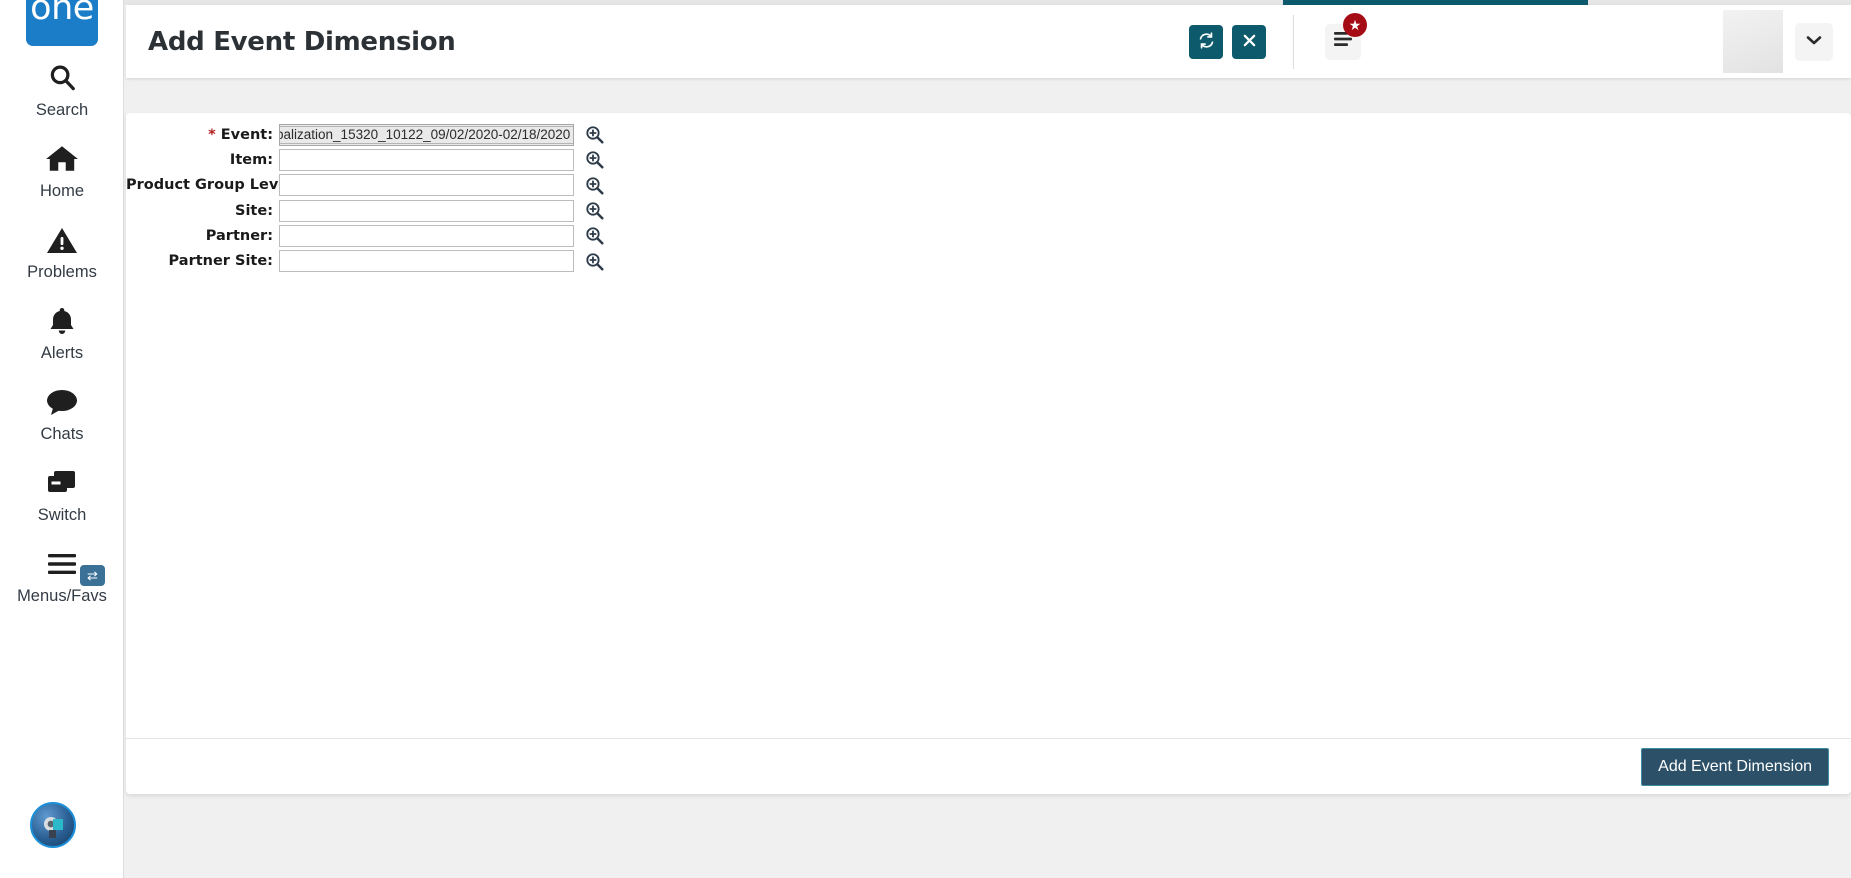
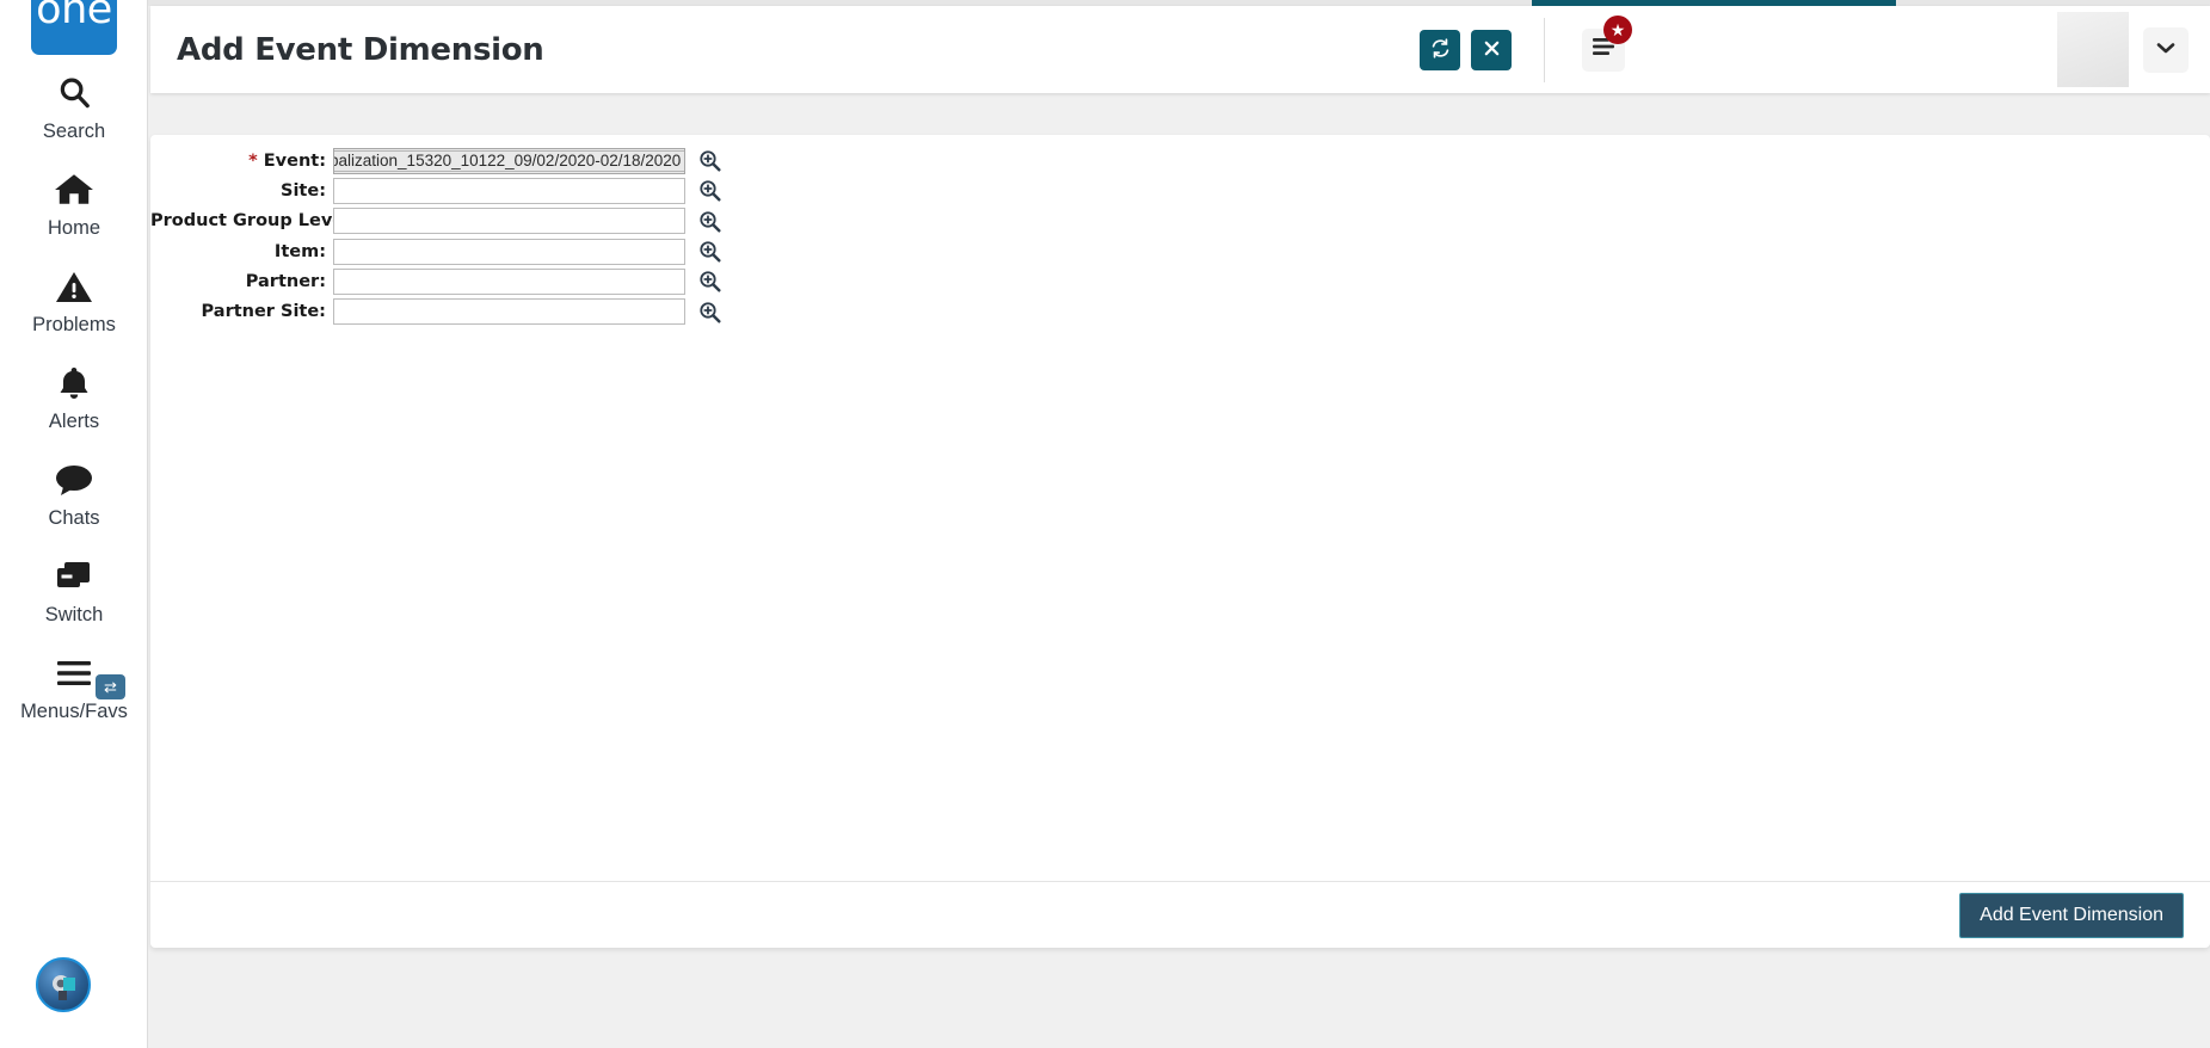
  one
  Search
  Home
  Problems
  Alerts
  Chats
  Switch
  ⇄
  Menus/Favs
  Add Event Dimension
  ★
  * Event:
  balization_15320_10122_09/02/2020-02/18/2020
- Item:
+ Site:
  Product Group Lev
- Site:
+ Item:
  Partner:
  Partner Site:
  Add Event Dimension
